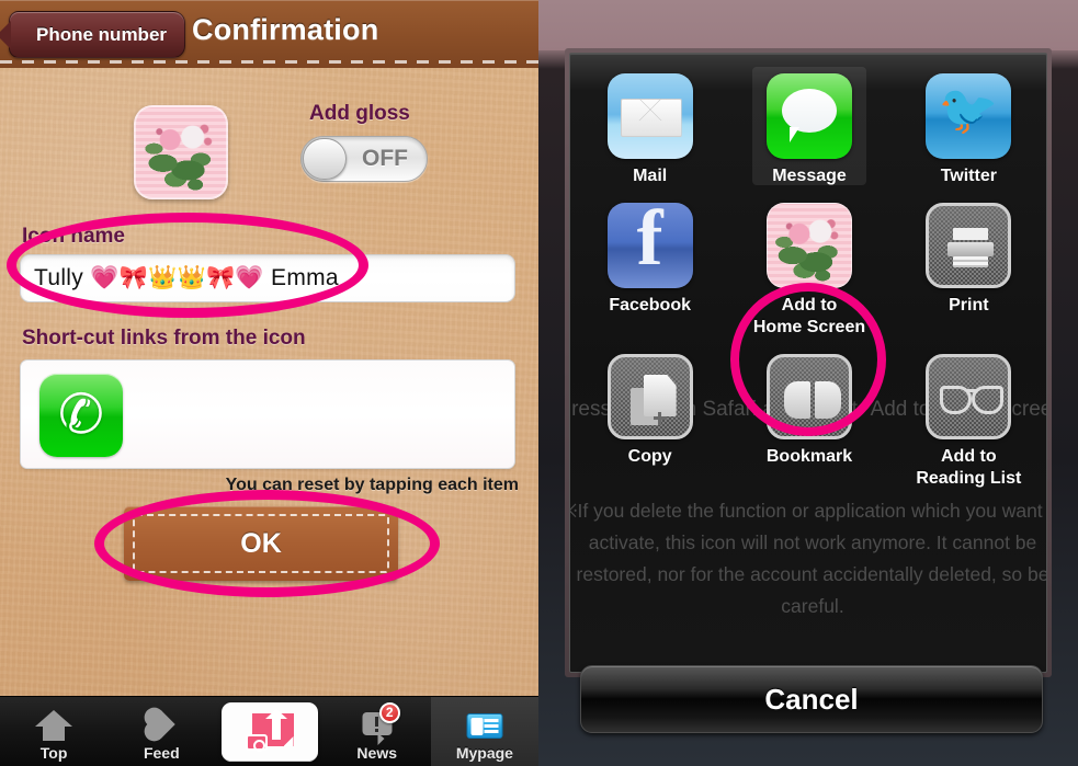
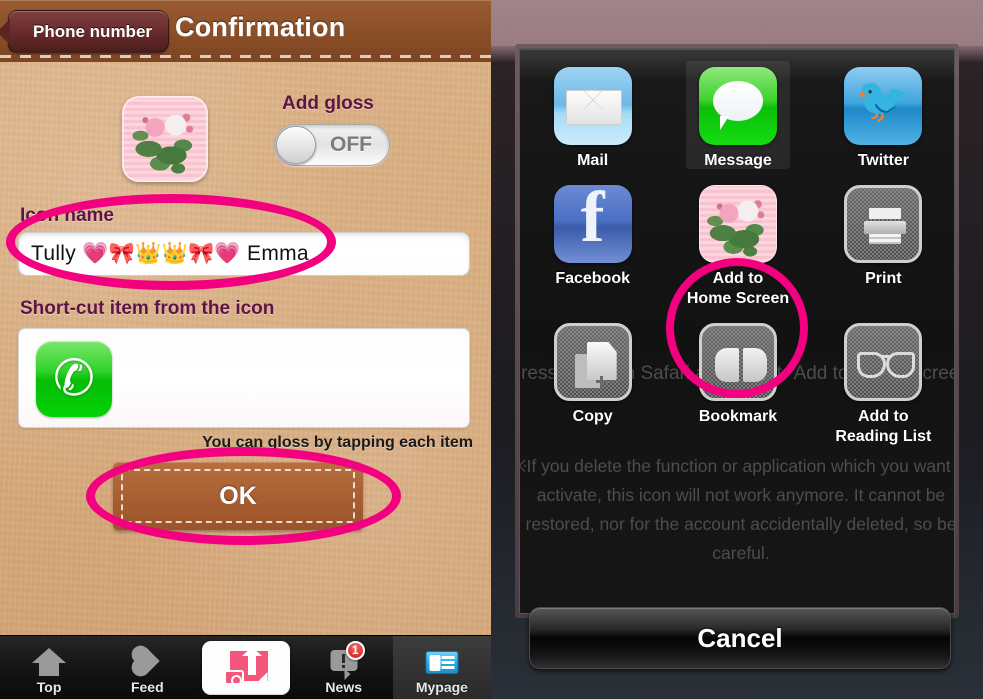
  Phone number
  Confirmation
  Add gloss
  OFF
  Icon name
  Tully 💗🎀👑👑🎀💗 Emma
- Short-cut links from the icon
+ Short-cut item from the icon
- You can reset by tapping each item
+ You can gloss by tapping each item
  OK
  Top
  Feed
- 2
+ 1
  News
  Mypage
  ※If you delete the function or application which you want activate, this icon will not work anymore. It cannot be restored, nor for the account accidentally deleted, so be careful.
  Mail
  Message
  Twitter
  Facebook
  Add to
  Home Screen
  Print
  Copy
  Bookmark
  Add to
  Reading List
  Cancel
